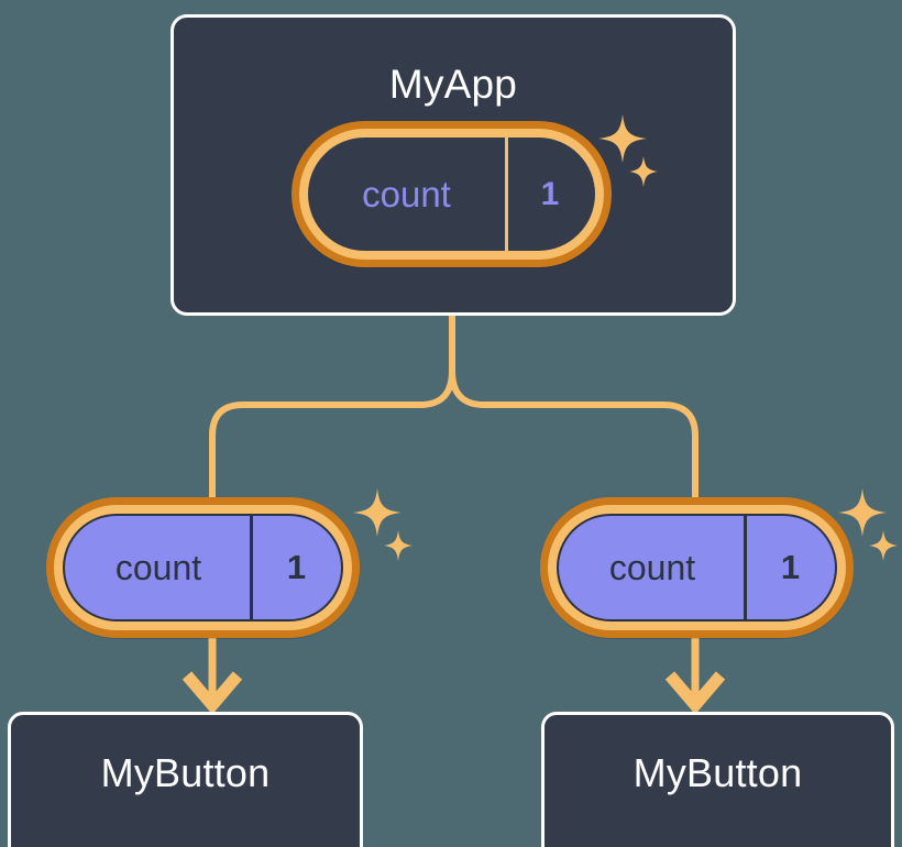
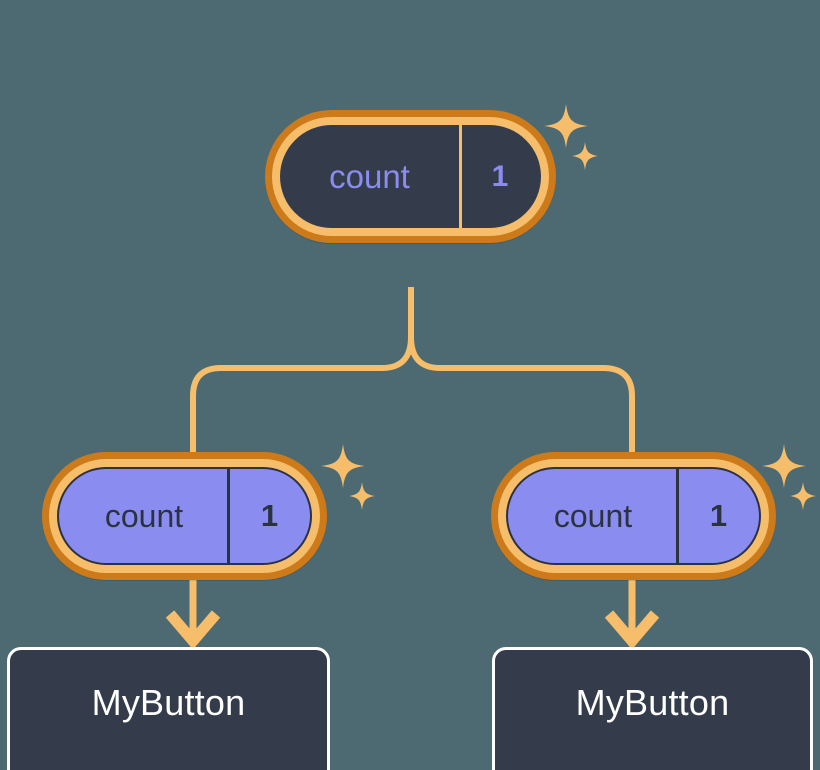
- MyApp
  count
  1
  count
  1
  MyButton
  count
  1
  MyButton
